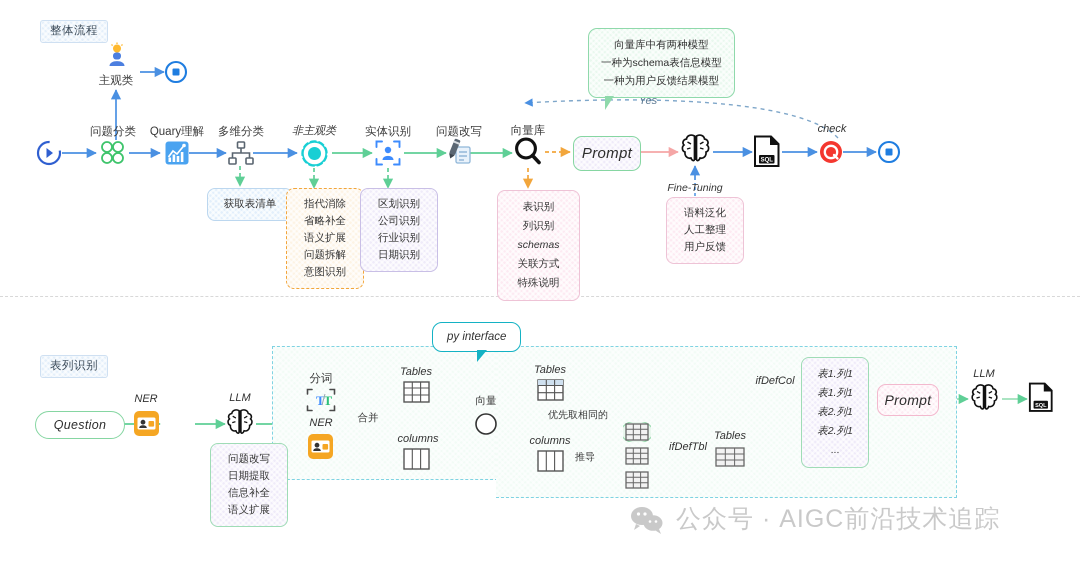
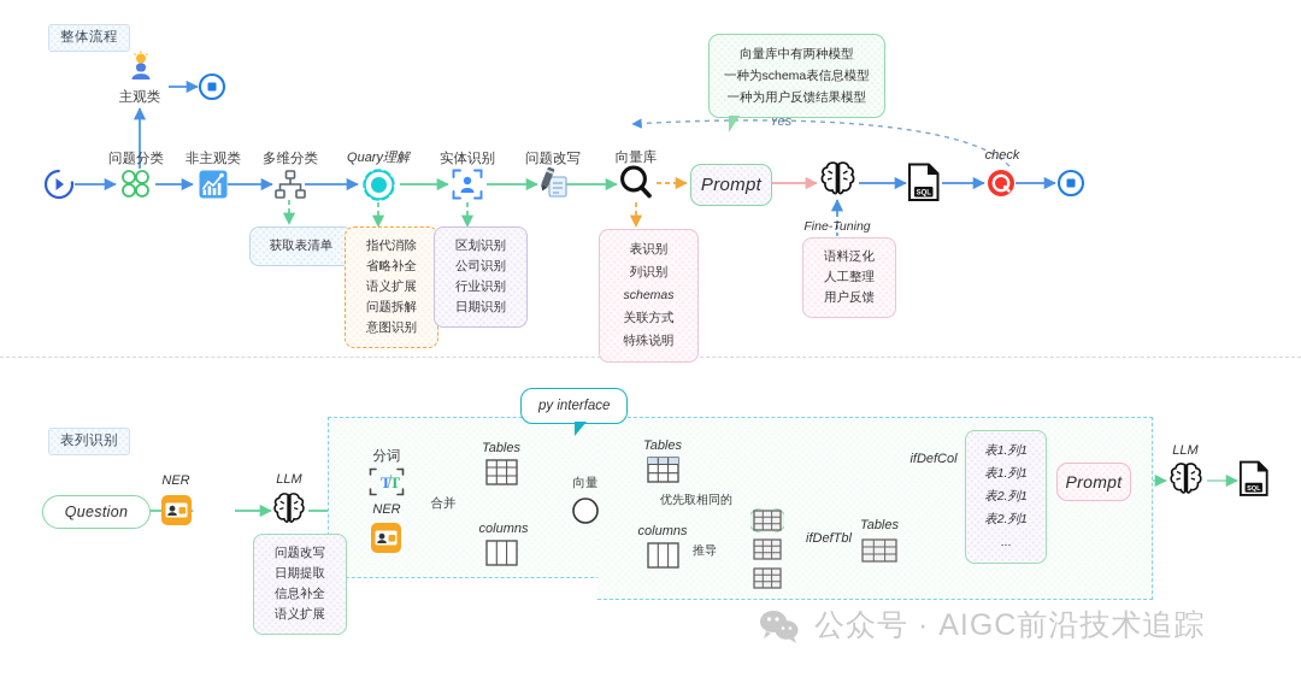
  整体流程
  表列识别
  主观类
  问题分类
- Quary理解
+ 非主观类
  多维分类
- 非主观类
+ Quary理解
  实体识别
  问题改写
  向量库
  Prompt
  Fine-Tuning
  check
  Yes
  向量库中有两种模型
  一种为schema表信息模型
  一种为用户反馈结果模型
  获取表清单
  指代消除
  省略补全
  语义扩展
  问题拆解
  意图识别
  区划识别
  公司识别
  行业识别
  日期识别
  表识别
  列识别
  schemas
  关联方式
  特殊说明
  语料泛化
  人工整理
  用户反馈
  py interface
  Question
  NER
  LLM
  问题改写
  日期提取
  信息补全
  语义扩展
  T
  T
  分词
  NER
  合并
  Tables
  columns
  向量
  Tables
  columns
  优先取相同的
  推导
  ifDefTbl
  Tables
  ifDefCol
  表1.列1
  表1.列1
  表2.列1
  表2.列1
  ...
  Prompt
  LLM
  公众号 · AIGC前沿技术追踪
